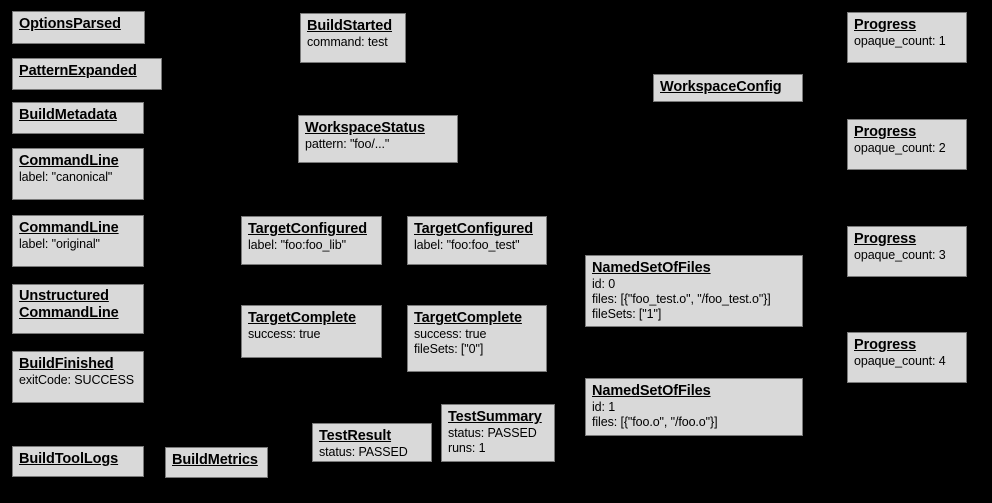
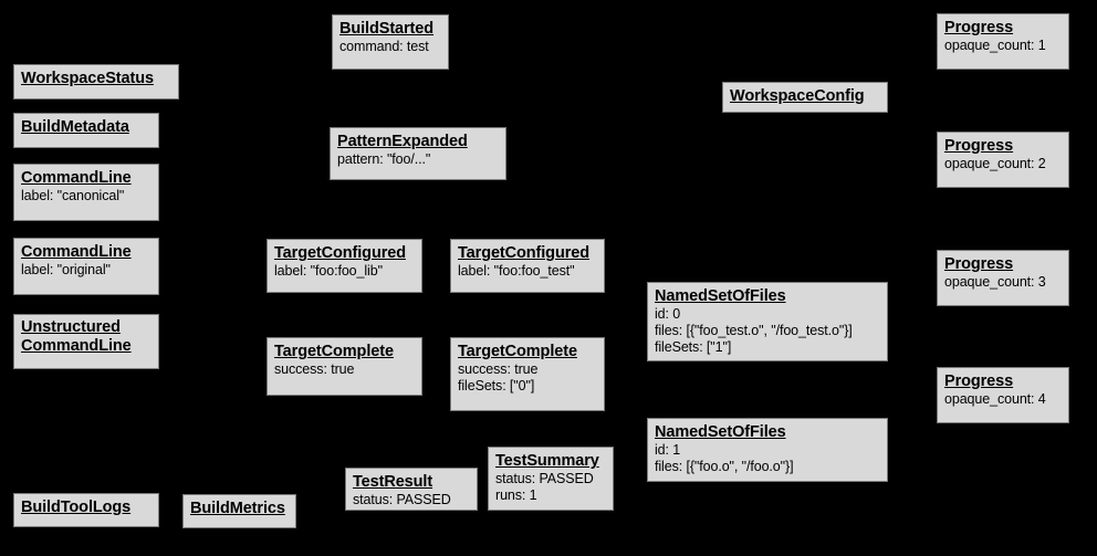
- OptionsParsed
- PatternExpanded
+ WorkspaceStatus
  BuildMetadata
  CommandLine
  label: "canonical"
  CommandLine
  label: "original"
  Unstructured
  CommandLine
- BuildFinished
- exitCode: SUCCESS
  BuildToolLogs
  BuildMetrics
  BuildStarted
  command: test
- WorkspaceStatus
+ PatternExpanded
  pattern: "foo/..."
  TargetConfigured
  label: "foo:foo_lib"
  TargetConfigured
  label: "foo:foo_test"
  TargetComplete
  success: true
  TargetComplete
  success: true
  fileSets: ["0"]
  TestResult
  status: PASSED
  TestSummary
  status: PASSED
  runs: 1
  WorkspaceConfig
  NamedSetOfFiles
  id: 0
  files: [{"foo_test.o", "/foo_test.o"}]
  fileSets: ["1"]
  NamedSetOfFiles
  id: 1
  files: [{"foo.o", "/foo.o"}]
  Progress
  opaque_count: 1
  Progress
  opaque_count: 2
  Progress
  opaque_count: 3
  Progress
  opaque_count: 4
